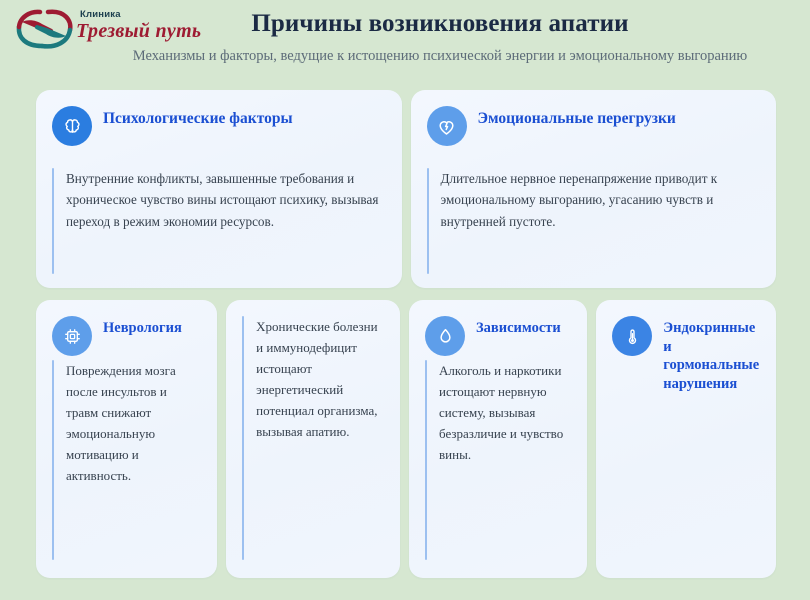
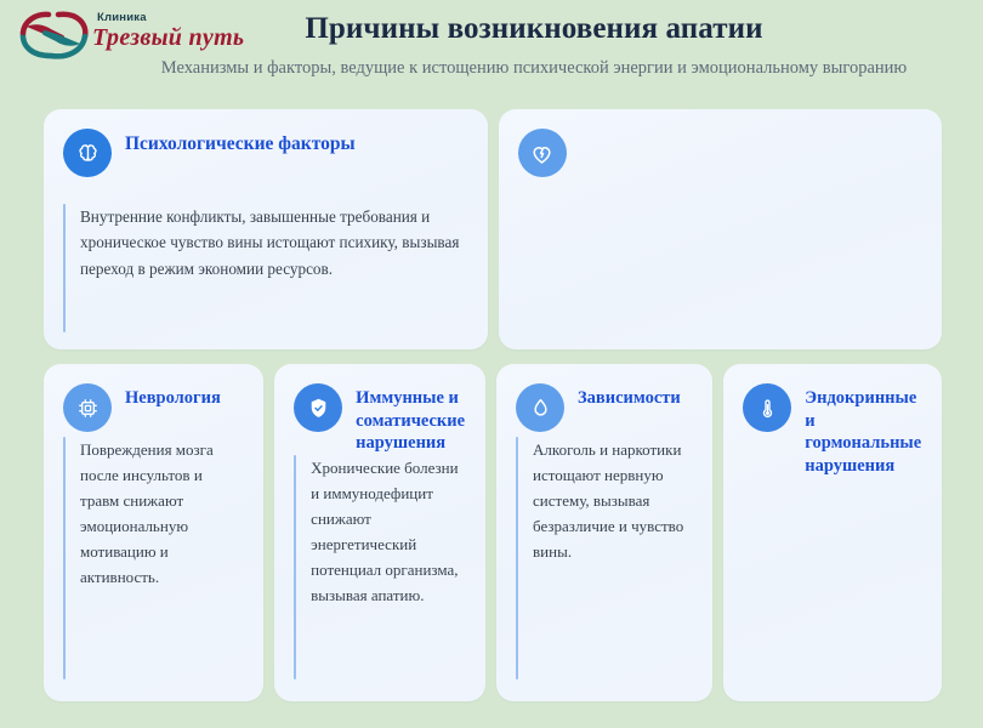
  Клиника
  Трезвый путь
  Причины возникновения апатии
  Механизмы и факторы, ведущие к истощению психической энергии и эмоциональному выгоранию
  Психологические факторы
  Внутренние конфликты, завышенные требования и хроническое чувство вины истощают психику, вызывая переход в режим экономии ресурсов.
- Эмоциональные перегрузки
- Длительное нервное перенапряжение приводит к эмоциональному выгоранию, угасанию чувств и внутренней пустоте.
  Неврология
  Повреждения мозга после инсультов и травм снижают эмоциональную мотивацию и активность.
+ Иммунные и соматические нарушения
- Хронические болезни и иммунодефицит истощают энергетический потенциал организма, вызывая апатию.
+ Хронические болезни и иммунодефицит снижают энергетический потенциал организма, вызывая апатию.
  Зависимости
  Алкоголь и наркотики истощают нервную систему, вызывая безразличие и чувство вины.
  Эндокринные и гормональные нарушения
